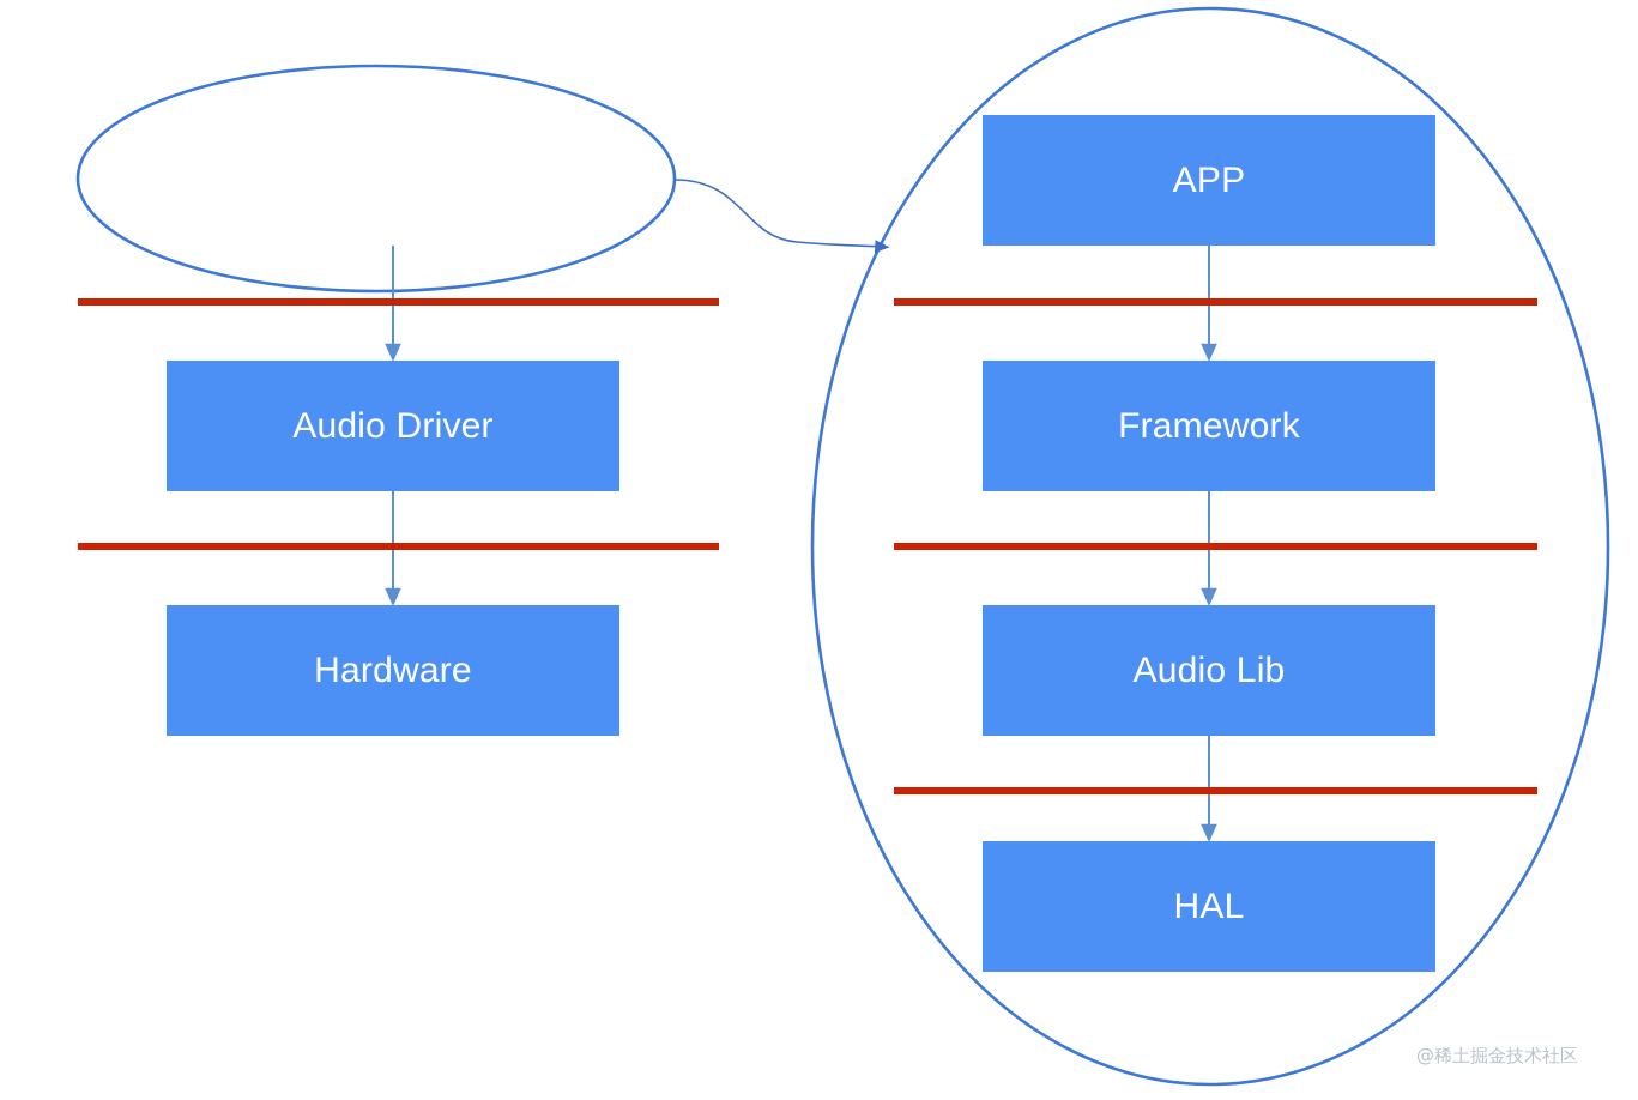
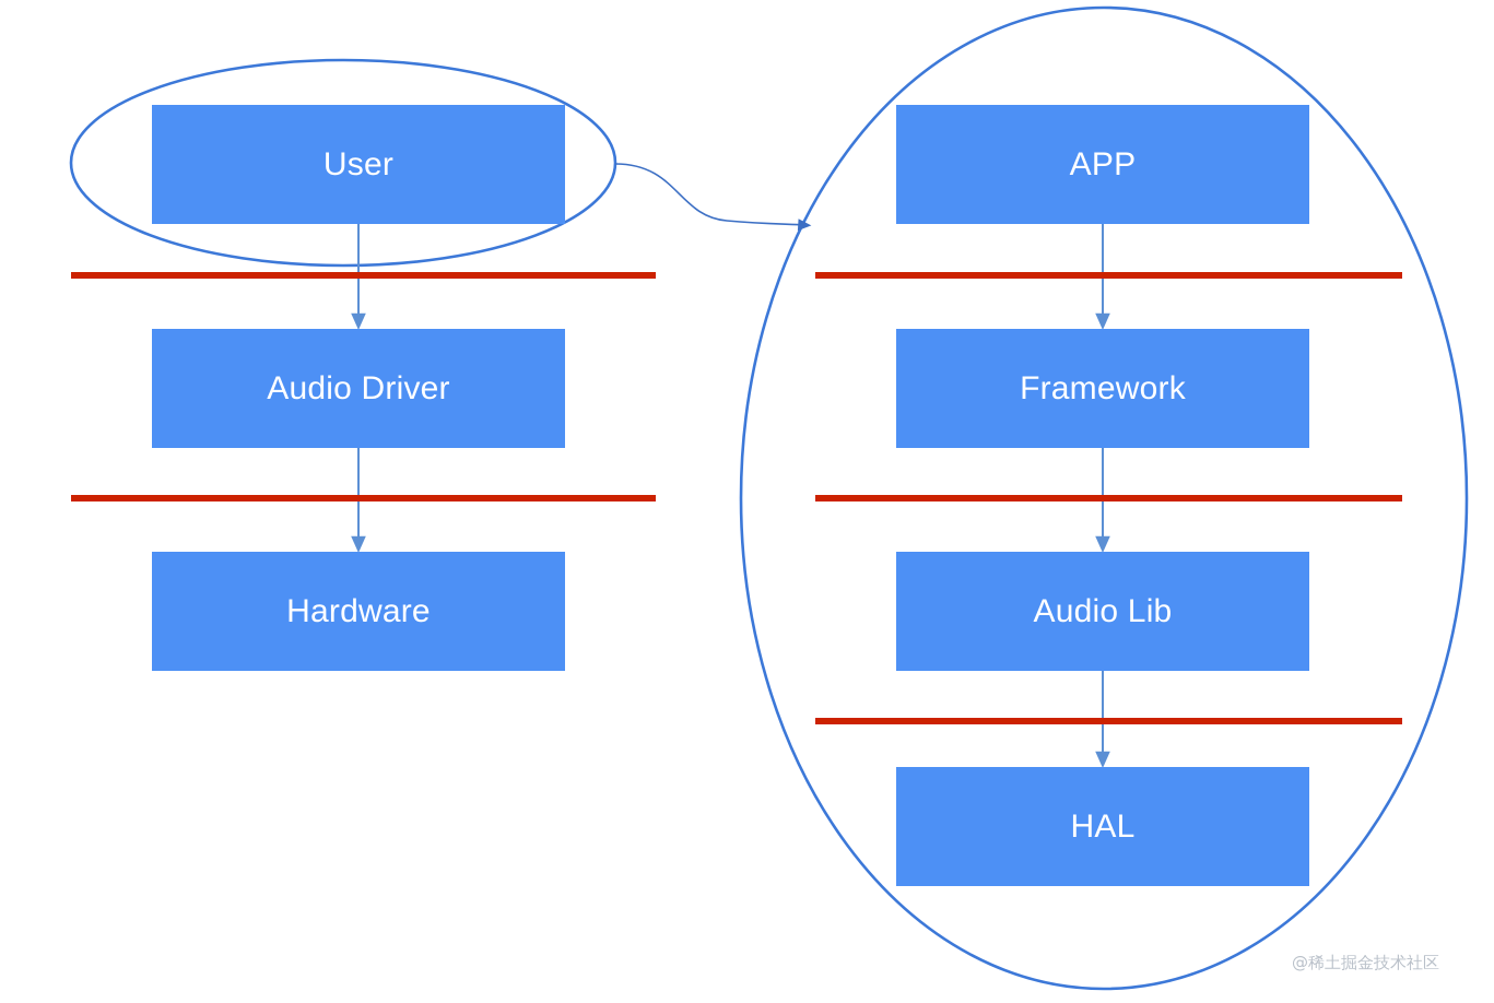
+ User
  Audio Driver
  Hardware
  APP
  Framework
  Audio Lib
  HAL
  @稀土掘金技术社区
